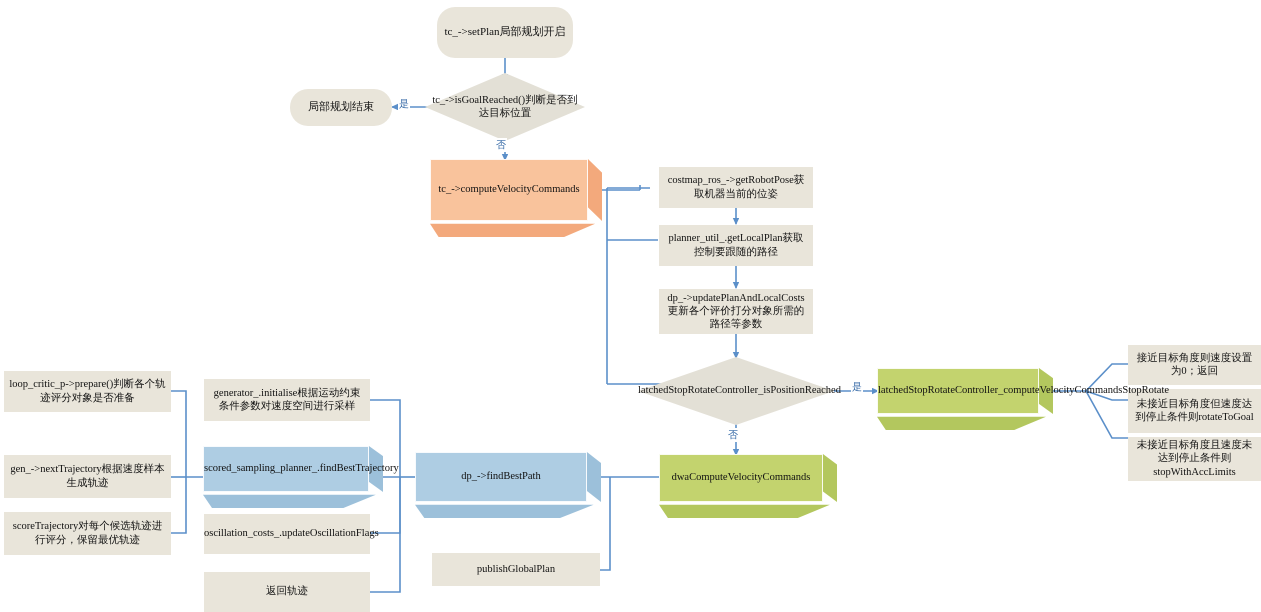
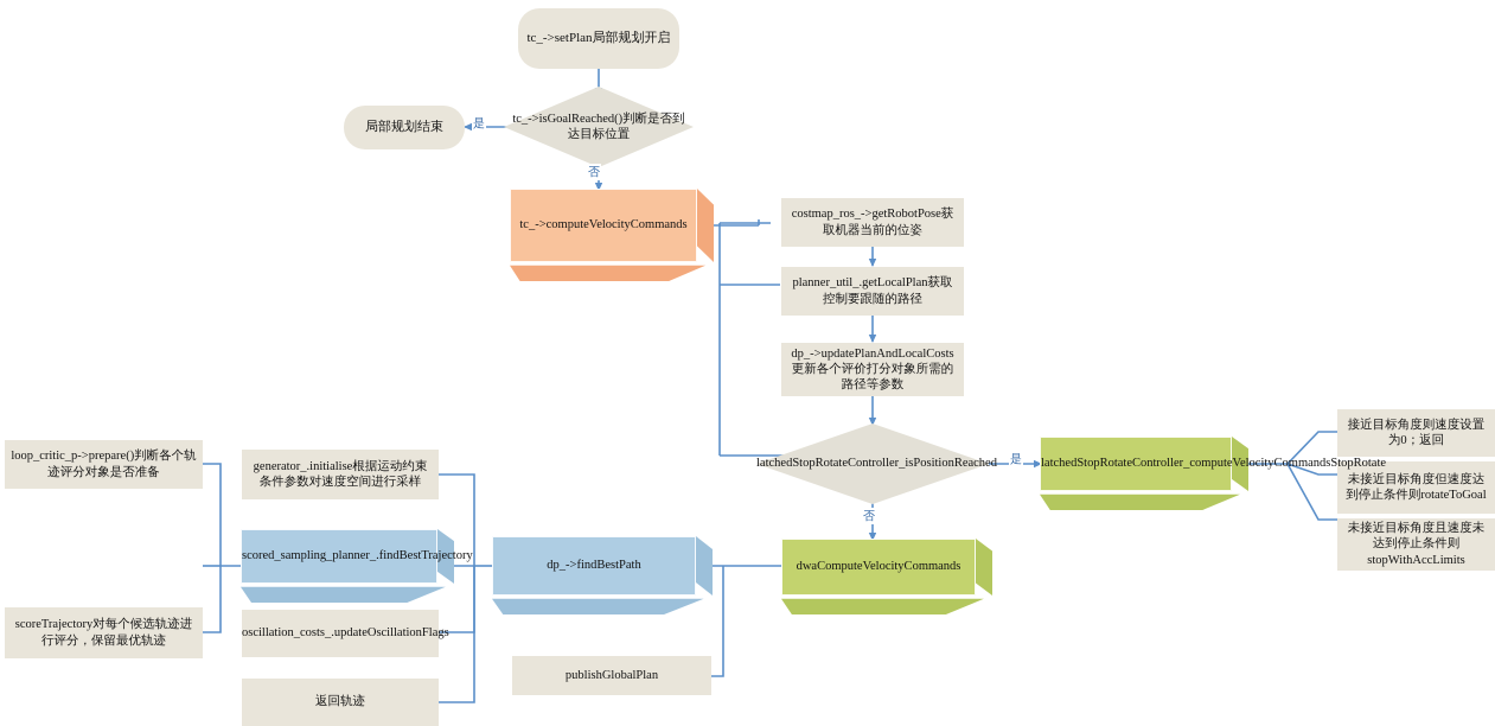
  tc_->setPlan局部规划开启
  局部规划结束
  tc_->isGoalReached()判断是否到达目标位置
  是
  否
  tc_->computeVelocityCommands
  costmap_ros_->getRobotPose获取机器当前的位姿
  planner_util_.getLocalPlan获取控制要跟随的路径
  dp_->updatePlanAndLocalCosts更新各个评价打分对象所需的路径等参数
  latchedStopRotateController_isPositionReached
  是
  否
  latchedStopRotateController_computeVelocityCommandsStopRotate
  接近目标角度则速度设置为0；返回
  未接近目标角度但速度达到停止条件则rotateToGoal
  未接近目标角度且速度未达到停止条件则stopWithAccLimits
  dwaComputeVelocityCommands
  dp_->findBestPath
  publishGlobalPlan
  generator_.initialise根据运动约束条件参数对速度空间进行采样
  scored_sampling_planner_.findBestTrajectory
  oscillation_costs_.updateOscillationFlags
  返回轨迹
  loop_critic_p->prepare()判断各个轨迹评分对象是否准备
- gen_->nextTrajectory根据速度样本生成轨迹
  scoreTrajectory对每个候选轨迹进行评分，保留最优轨迹
